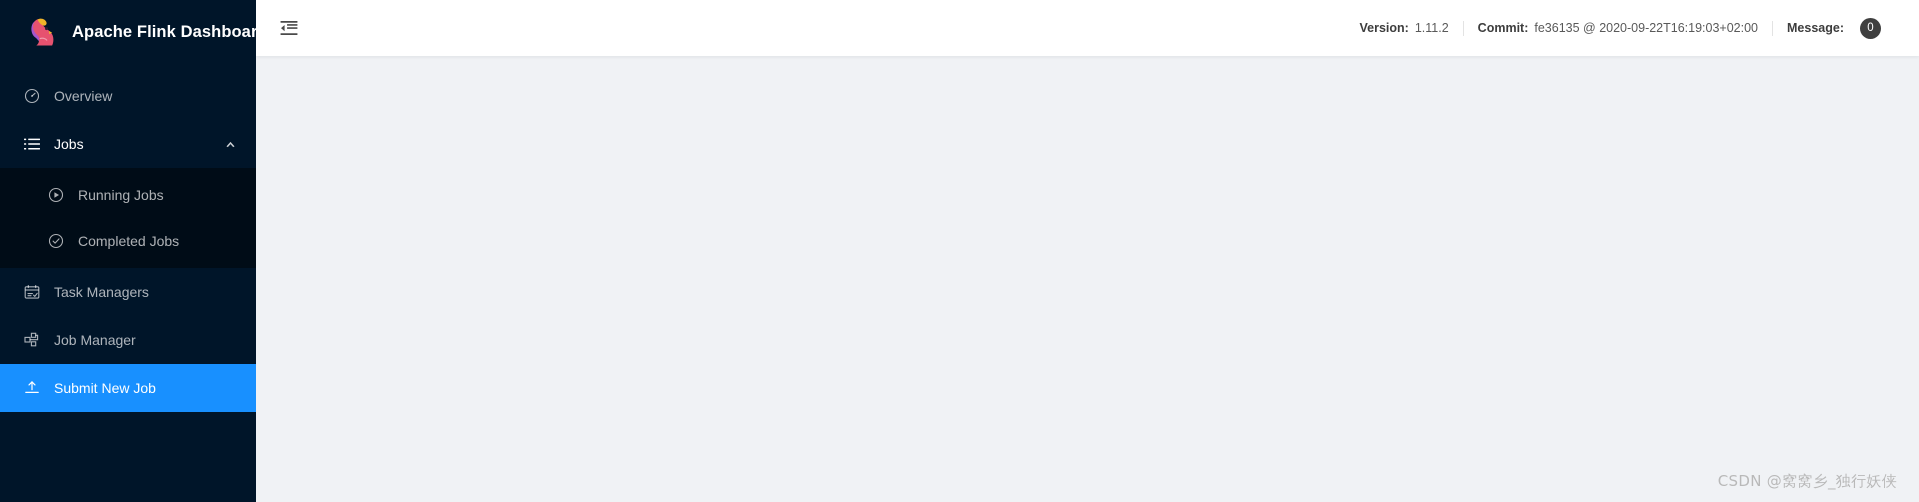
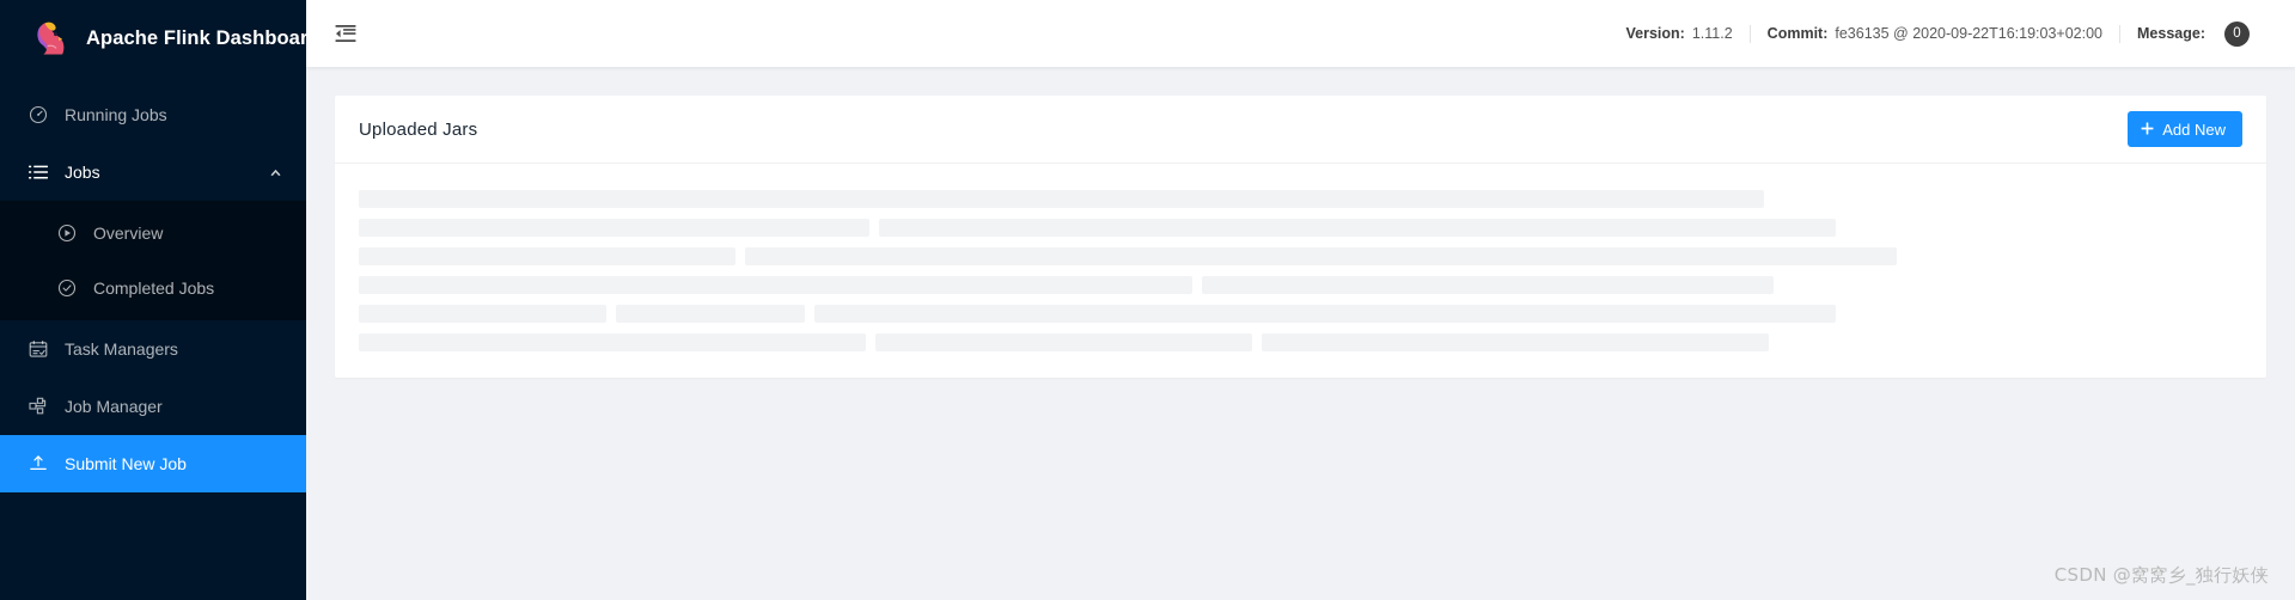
  Apache Flink Dashboard
- Overview
+ Running Jobs
  Jobs
- Running Jobs
+ Overview
  Completed Jobs
  Task Managers
  Job Manager
  Submit New Job
  Version:
  1.11.2
  Commit:
  fe36135 @ 2020-09-22T16:19:03+02:00
  Message:
  0
+ Uploaded Jars
+ Add New
  CSDN @窝窝乡_独行妖侠
